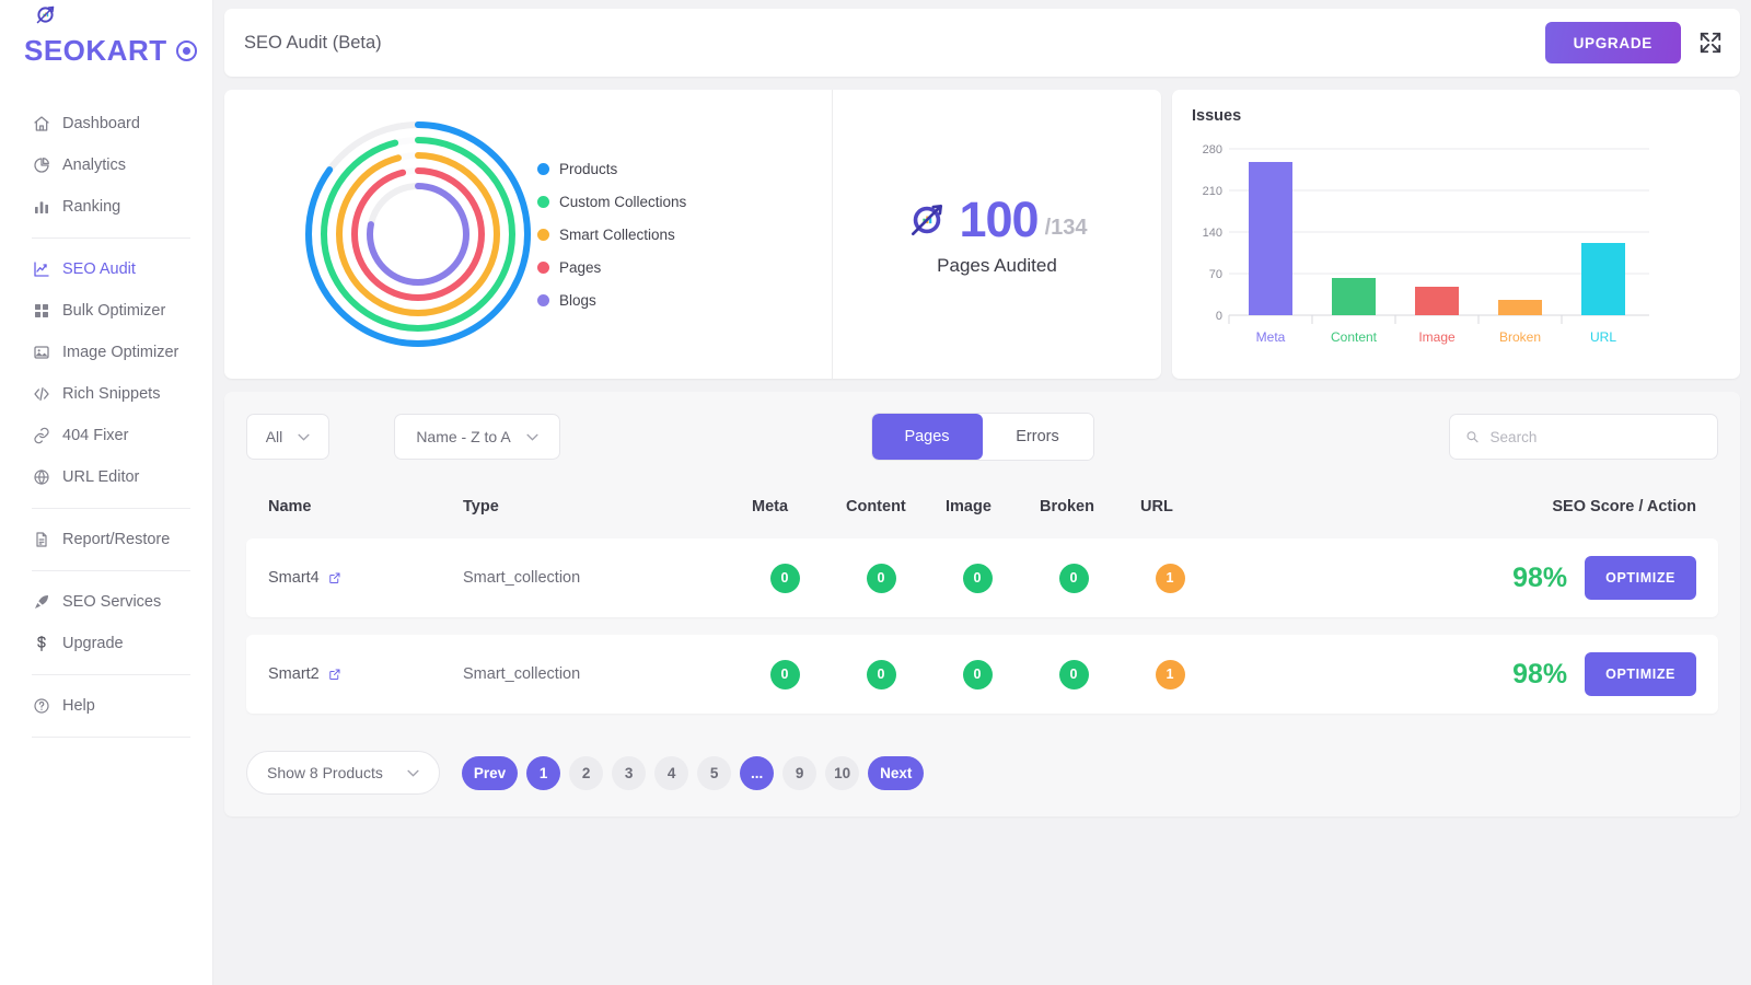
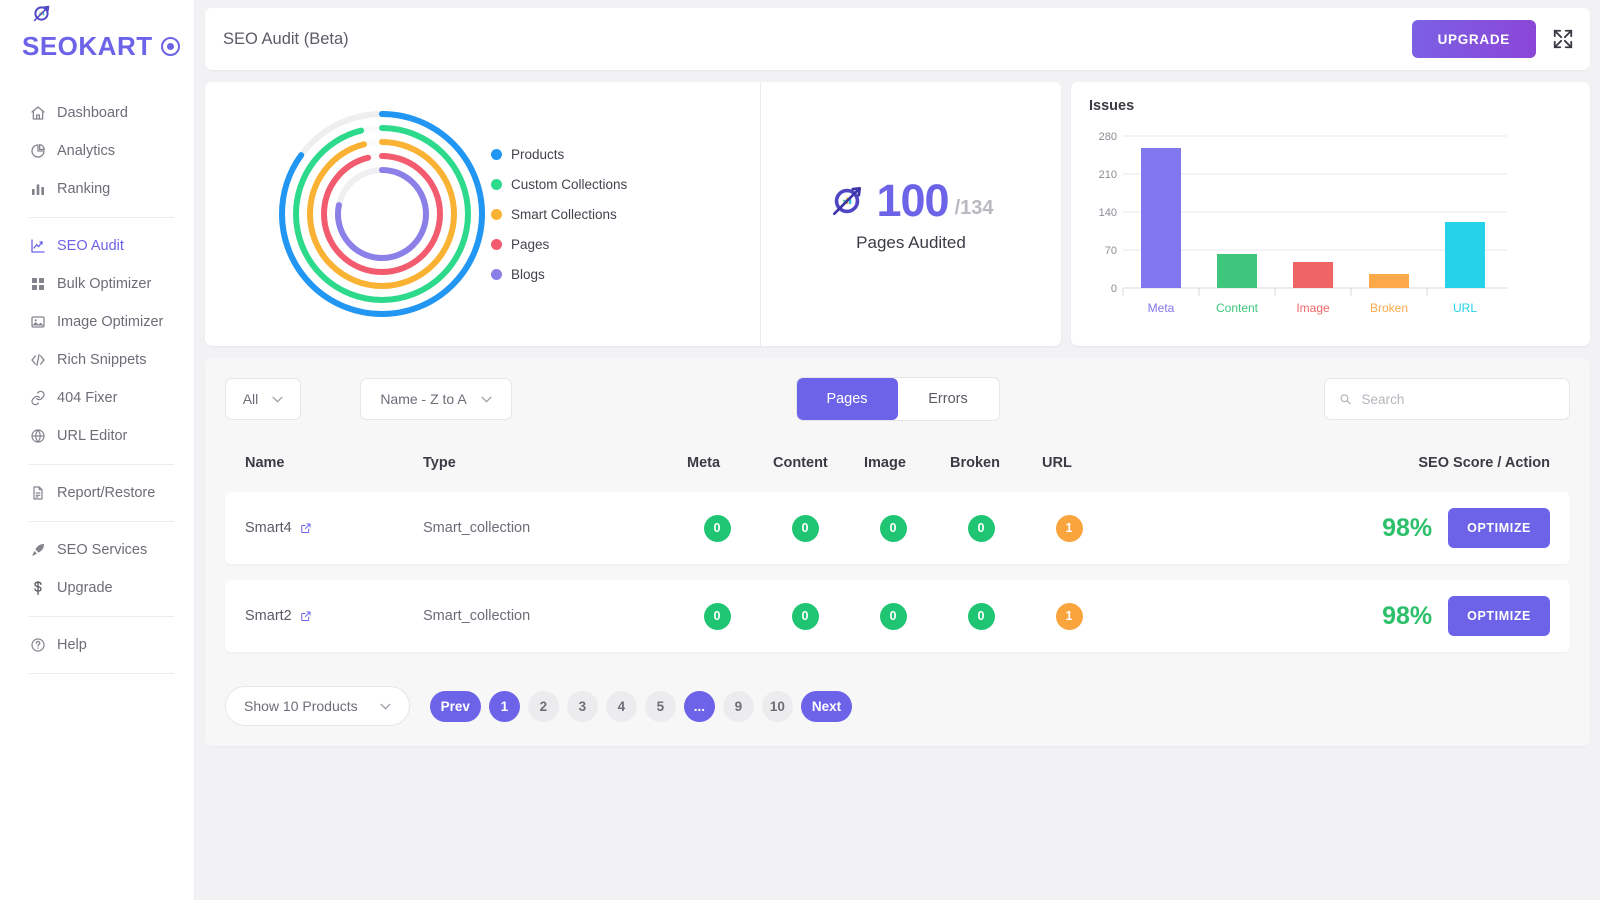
  SEOKART
  Dashboard
  Analytics
  Ranking
  SEO Audit
  Bulk Optimizer
  Image Optimizer
  Rich Snippets
  404 Fixer
  URL Editor
  Report/Restore
  SEO Services
  Upgrade
  Help
  SEO Audit (Beta)
  UPGRADE
  Products
  Custom Collections
  Smart Collections
  Pages
  Blogs
  100
  /134
  Pages Audited
  Issues
  280
  210
  140
  70
  0
  Meta
  Content
  Image
  Broken
  URL
  All
  Name - Z to A
  Pages
  Errors
  Search
  Name
  Type
  Meta
  Content
  Image
  Broken
  URL
  SEO Score / Action
  Smart4
  Smart_collection
  0
  0
  0
  0
  1
  98%
  OPTIMIZE
  Smart2
  Smart_collection
  0
  0
  0
  0
  1
  98%
  OPTIMIZE
- Show 8 Products
+ Show 10 Products
  Prev
  1
  2
  3
  4
  5
  ...
  9
  10
  Next
